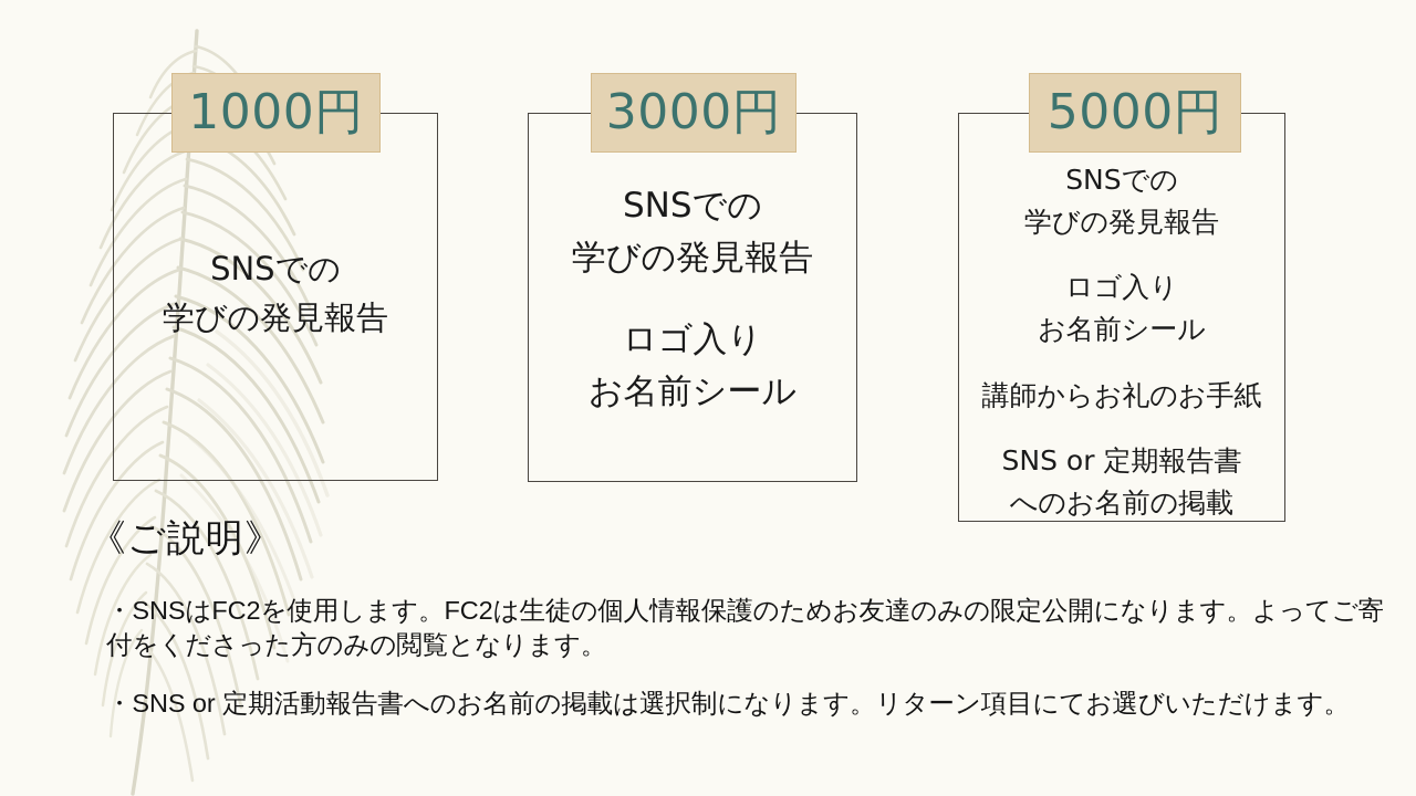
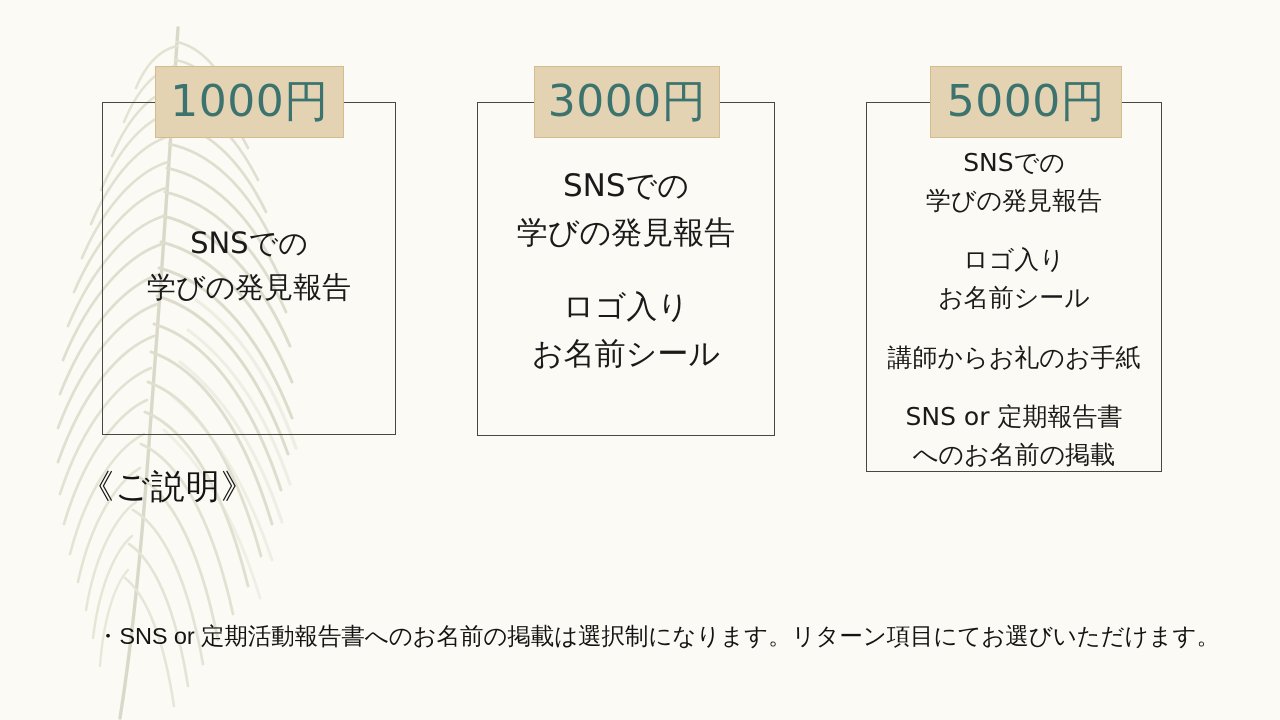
  1000円
  SNSでの
  学びの発見報告
  3000円
  SNSでの
  学びの発見報告
  ロゴ入り
  お名前シール
  5000円
  SNSでの
  学びの発見報告
  ロゴ入り
  お名前シール
  講師からお礼のお手紙
  SNS or 定期報告書
  へのお名前の掲載
  《ご説明》
- ・SNSはFC2を使用します。FC2は生徒の個人情報保護のためお友達のみの限定公開になります。よってご寄付をくださった方のみの閲覧となります。
  ・SNS or 定期活動報告書へのお名前の掲載は選択制になります。リターン項目にてお選びいただけます。
